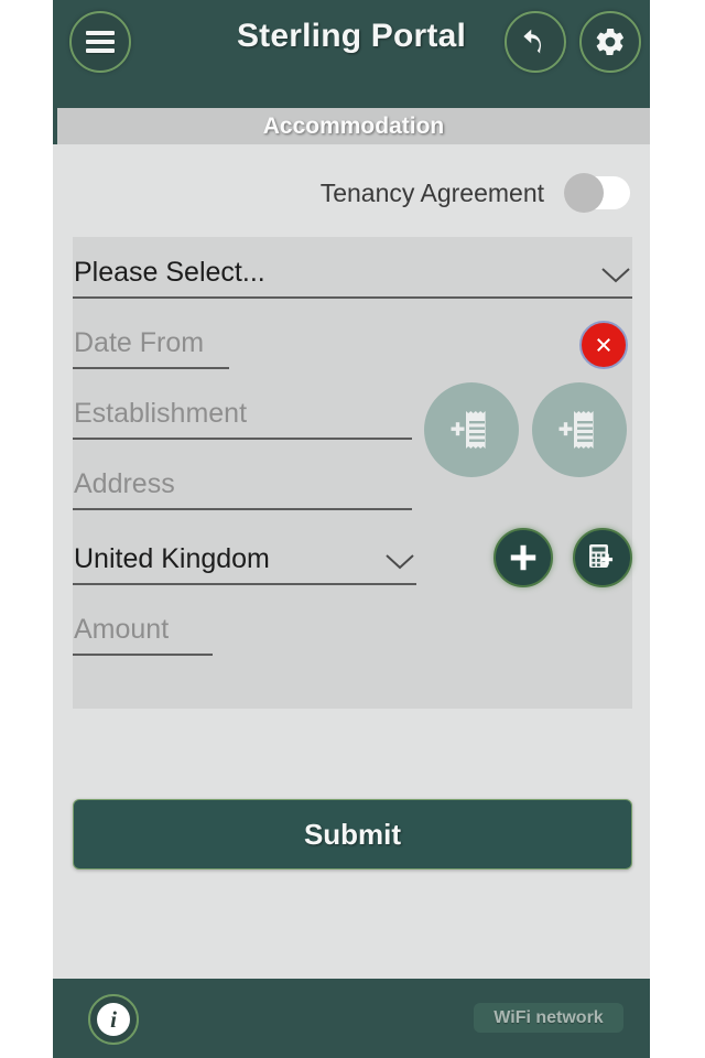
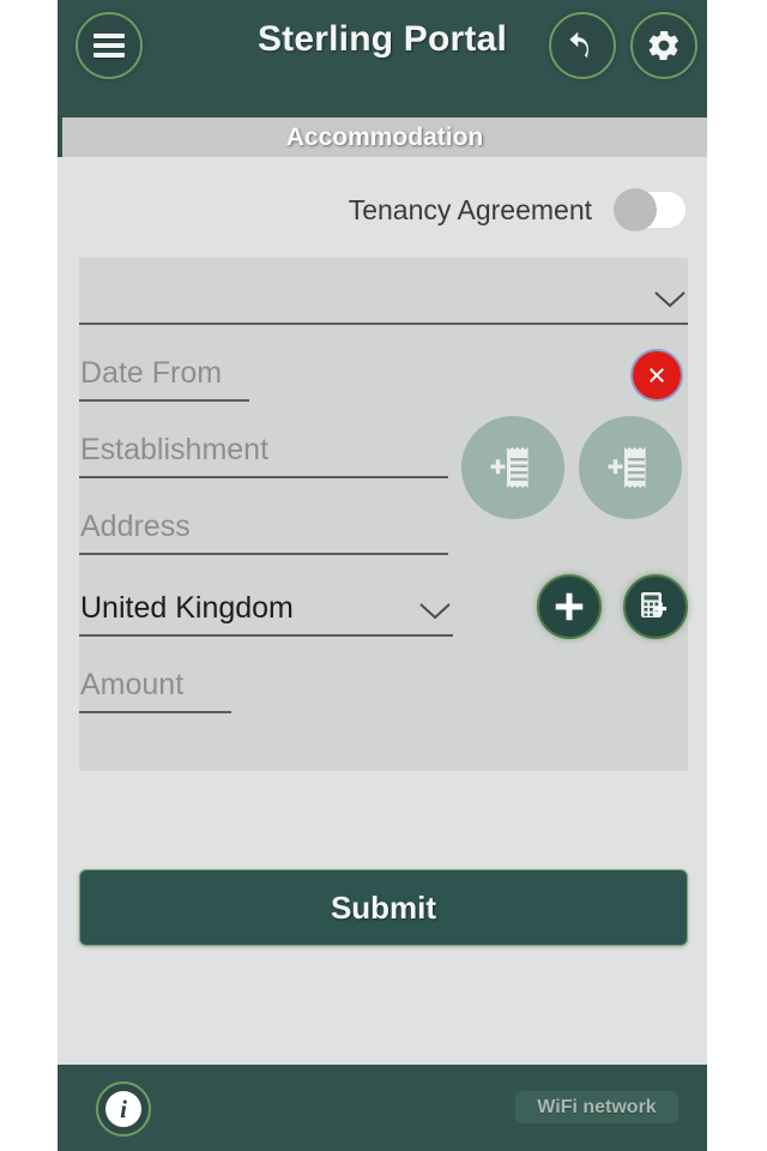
  Sterling Portal
  Accommodation
  Tenancy Agreement
- Please Select...
  Date From
  Establishment
  Address
  United Kingdom
  Amount
  Submit
  i
  WiFi network
